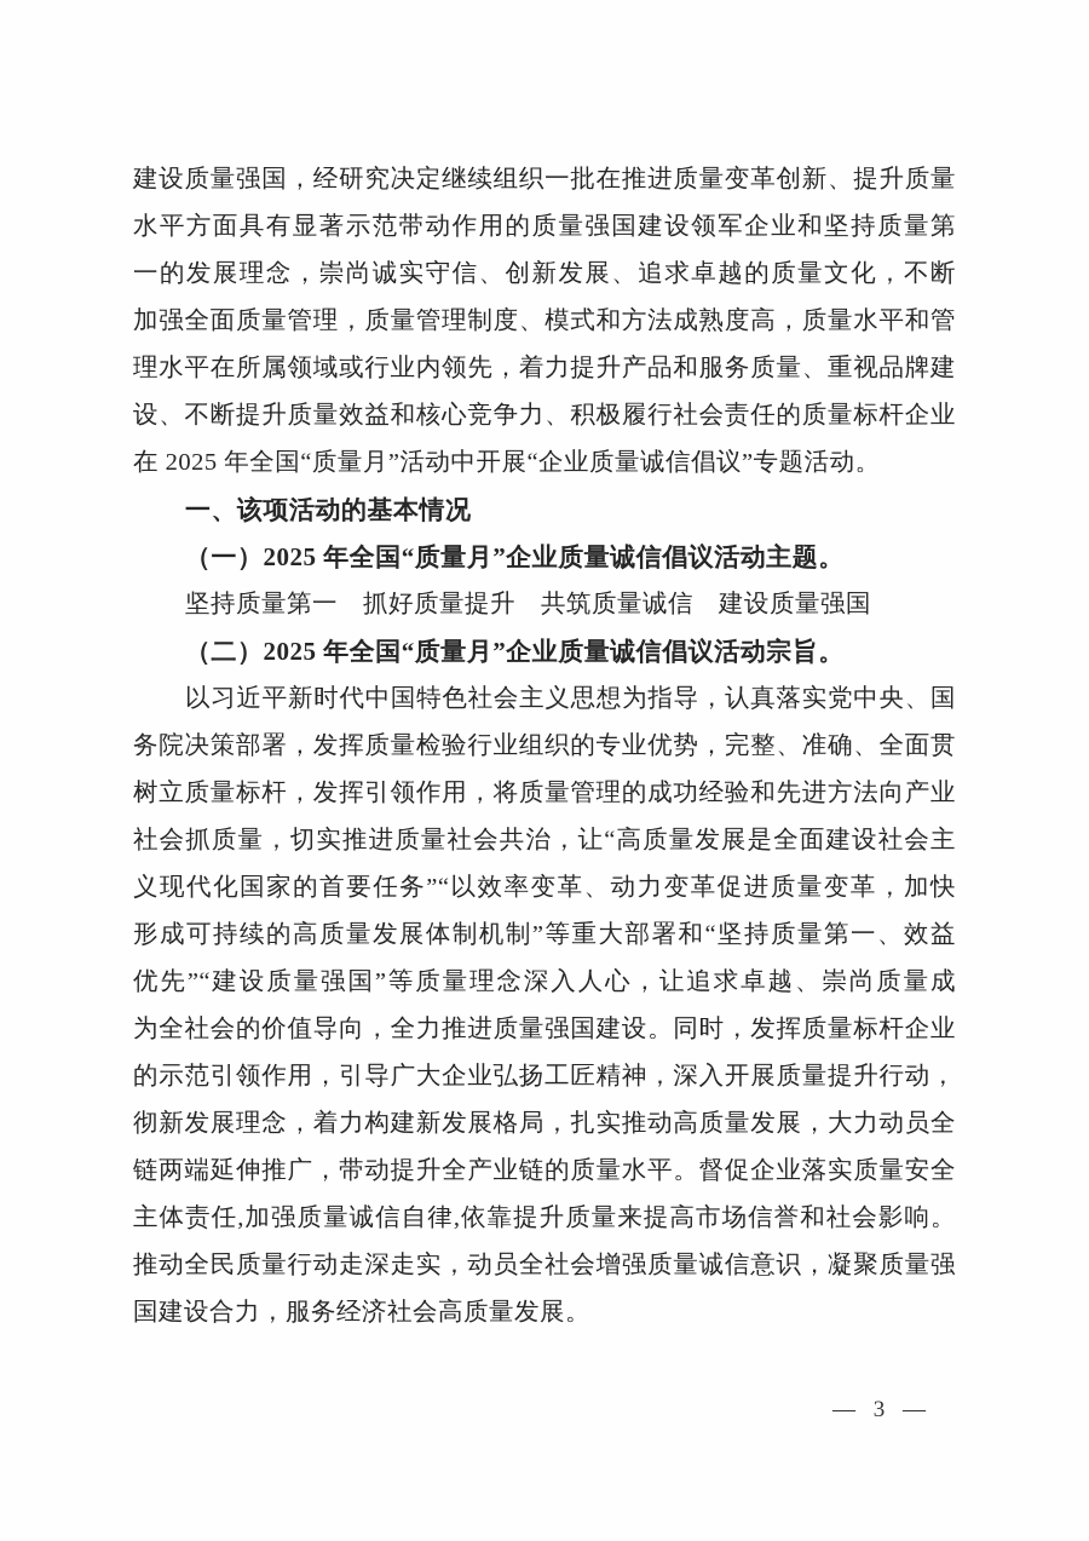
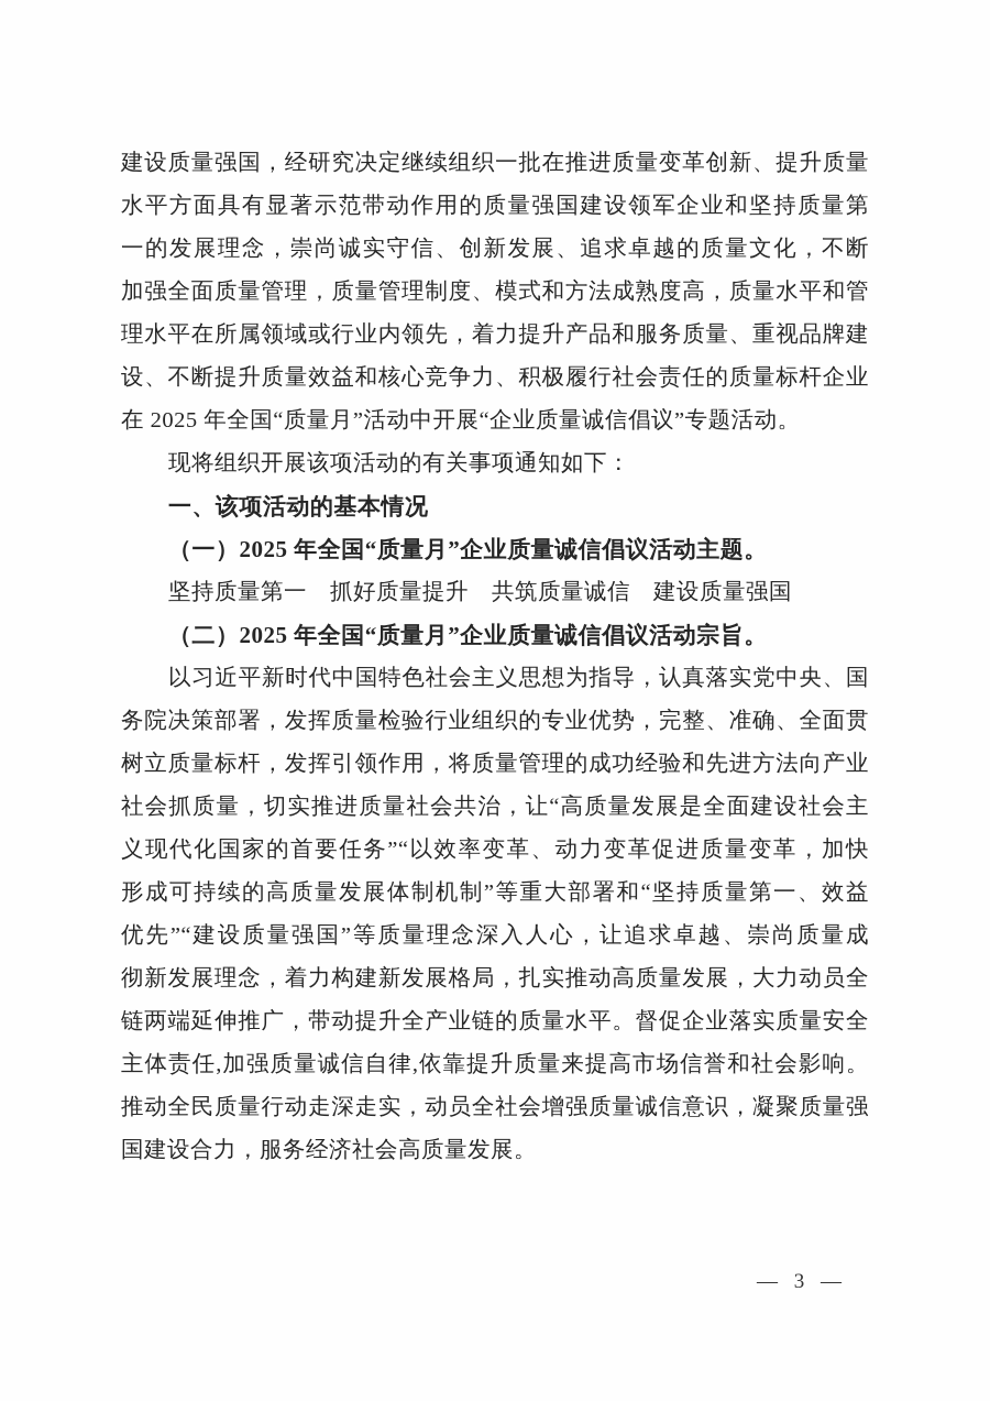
  建设质量强国，经研究决定继续组织一批在推进质量变革创新、提升质量
  水平方面具有显著示范带动作用的质量强国建设领军企业和坚持质量第
  一的发展理念，崇尚诚实守信、创新发展、追求卓越的质量文化，不断
  加强全面质量管理，质量管理制度、模式和方法成熟度高，质量水平和管
  理水平在所属领域或行业内领先，着力提升产品和服务质量、重视品牌建
  设、不断提升质量效益和核心竞争力、积极履行社会责任的质量标杆企业
  在 2025 年全国“质量月”活动中开展“企业质量诚信倡议”专题活动。
+ 现将组织开展该项活动的有关事项通知如下：
  一、该项活动的基本情况
  （一）2025 年全国“质量月”企业质量诚信倡议活动主题。
  坚持质量第一 抓好质量提升 共筑质量诚信 建设质量强国
  （二）2025 年全国“质量月”企业质量诚信倡议活动宗旨。
  以习近平新时代中国特色社会主义思想为指导，认真落实党中央、国
  务院决策部署，发挥质量检验行业组织的专业优势，完整、准确、全面贯
  树立质量标杆，发挥引领作用，将质量管理的成功经验和先进方法向产业
  社会抓质量，切实推进质量社会共治，让“高质量发展是全面建设社会主
  义现代化国家的首要任务”“以效率变革、动力变革促进质量变革，加快
  形成可持续的高质量发展体制机制”等重大部署和“坚持质量第一、效益
  优先”“建设质量强国”等质量理念深入人心，让追求卓越、崇尚质量成
- 为全社会的价值导向，全力推进质量强国建设。同时，发挥质量标杆企业
- 的示范引领作用，引导广大企业弘扬工匠精神，深入开展质量提升行动，
  彻新发展理念，着力构建新发展格局，扎实推动高质量发展，大力动员全
  链两端延伸推广，带动提升全产业链的质量水平。督促企业落实质量安全
  主体责任,加强质量诚信自律,依靠提升质量来提高市场信誉和社会影响。
  推动全民质量行动走深走实，动员全社会增强质量诚信意识，凝聚质量强
  国建设合力，服务经济社会高质量发展。
  — 3 —
